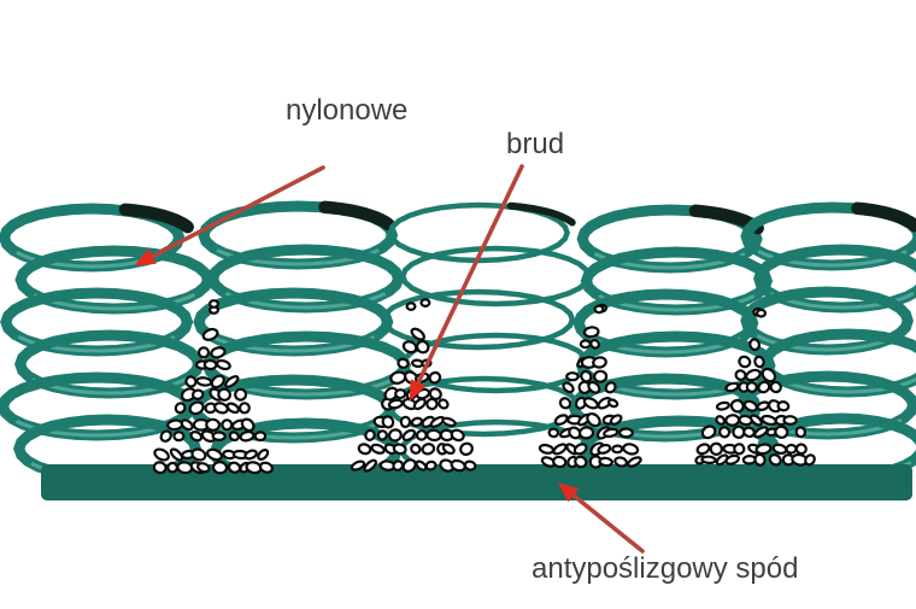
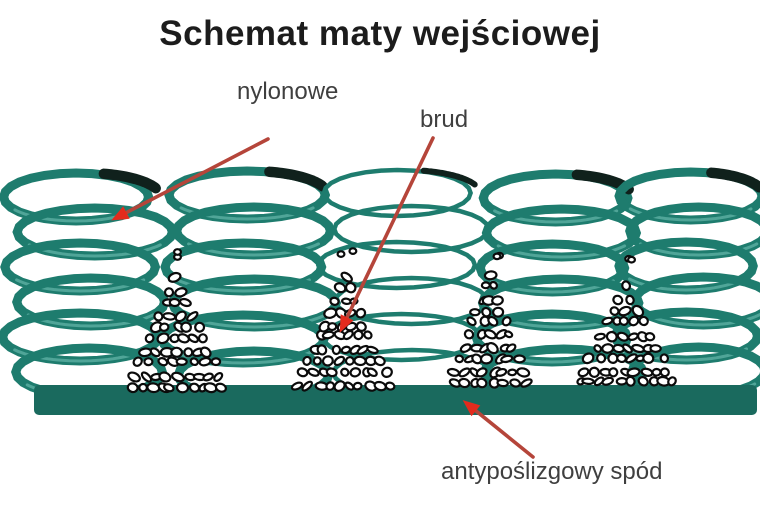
+ Schemat maty wejściowej
  nylonowe
  brud
  antypoślizgowy spód
